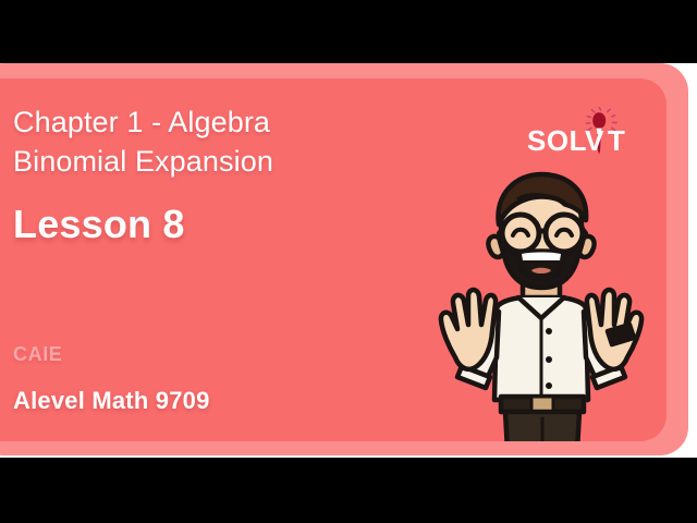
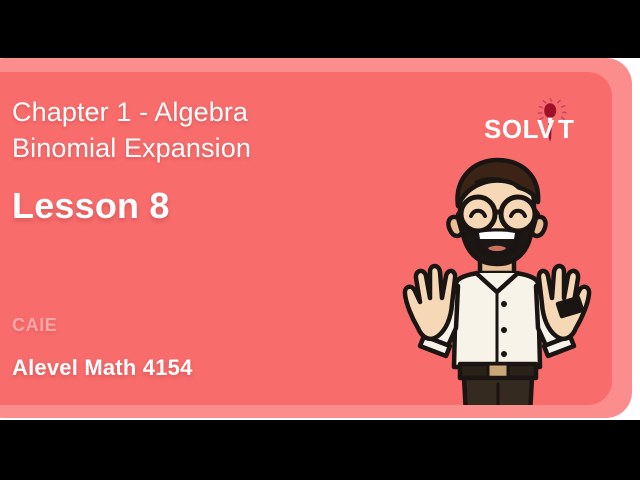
  Chapter 1 - Algebra
  Binomial Expansion
  Lesson 8
  CAIE
- Alevel Math 9709
+ Alevel Math 4154
  SOLV
  T
